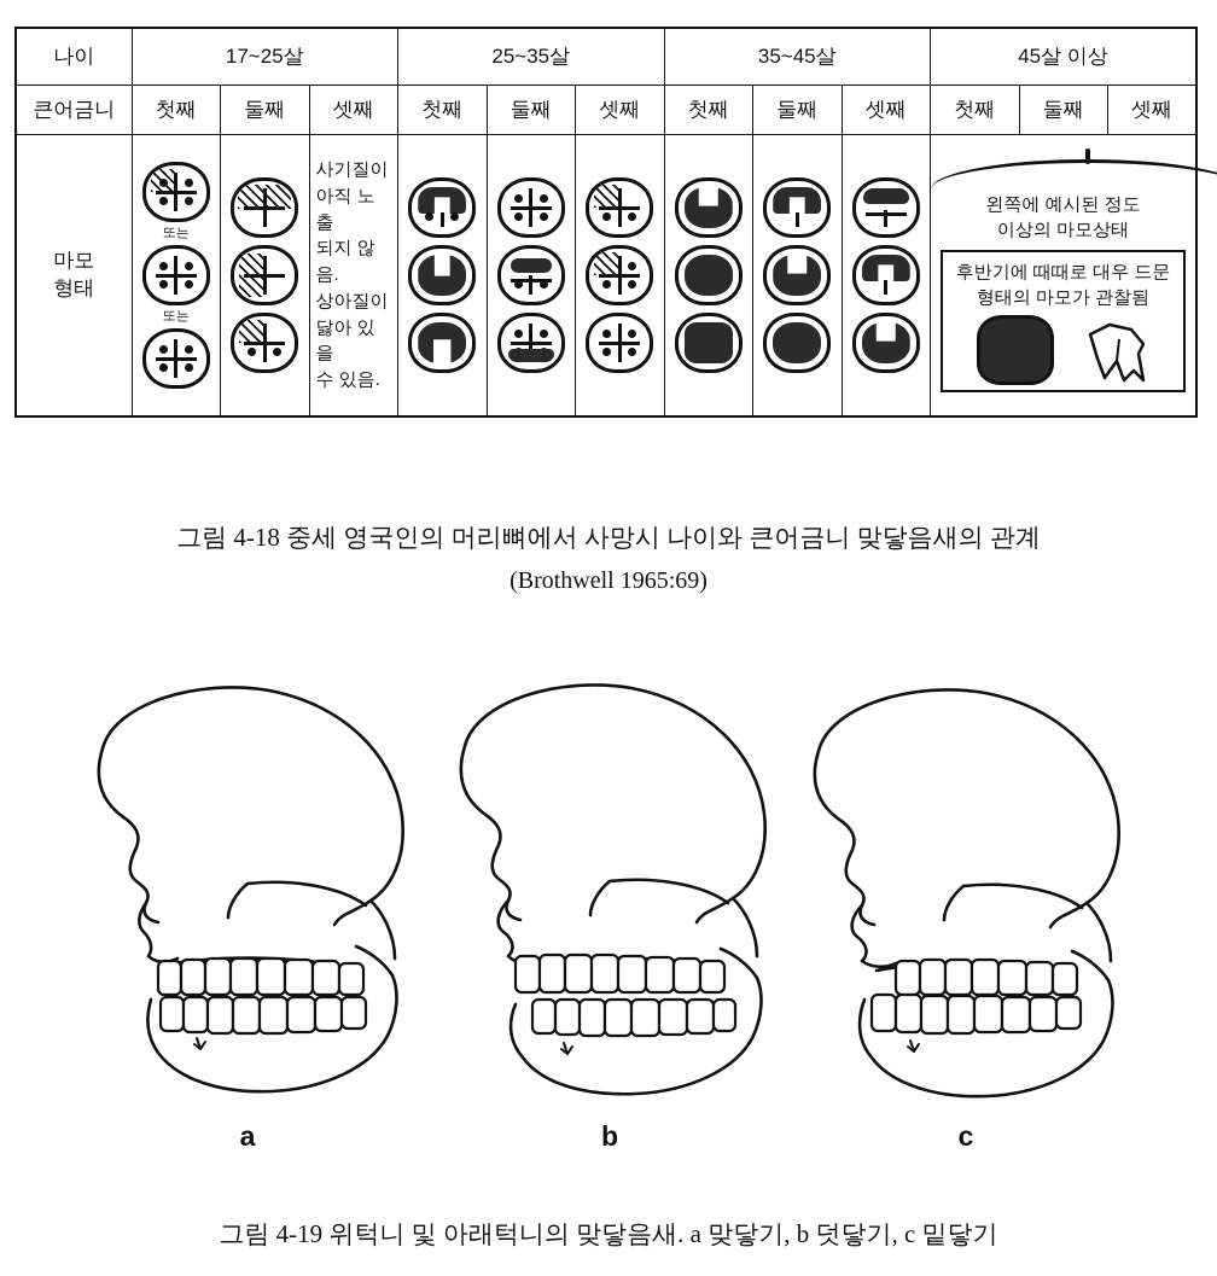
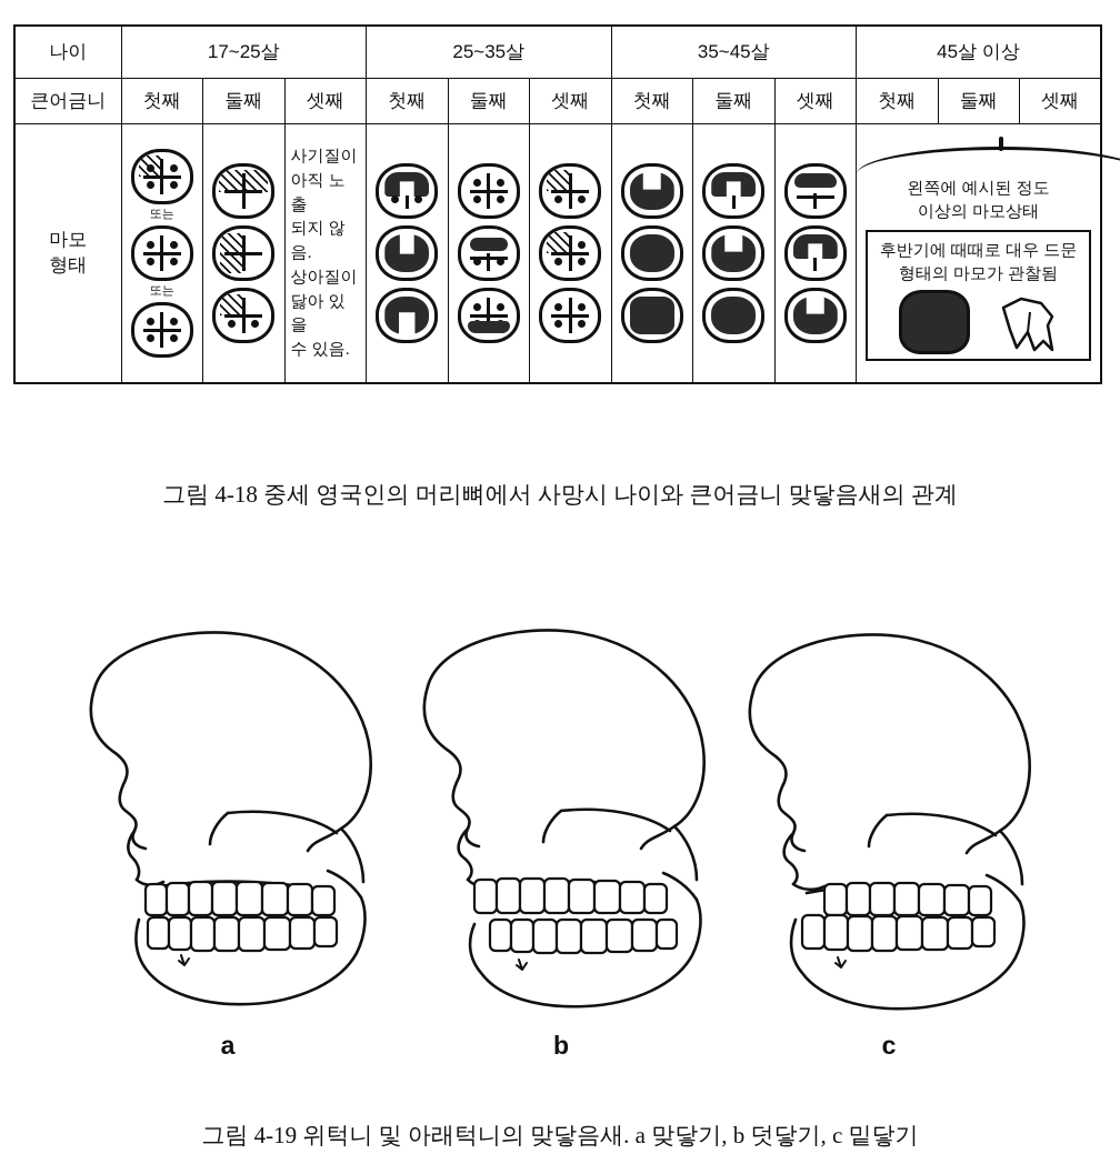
  나이	17~25살	25~35살	35~45살	45살 이상
  큰어금니	첫째	둘째	셋째	첫째	둘째	셋째	첫째	둘째	셋째	첫째	둘째	셋째
  마모형태	또는 또는		사기질이아직 노출되지 않음.상아질이닳아 있을수 있음.							왼쪽에 예시된 정도이상의 마모상태 후반기에 때때로 대우 드문형태의 마모가 관찰됨
  그림 4-18 중세 영국인의 머리뼈에서 사망시 나이와 큰어금니 맞닿음새의 관계
- (Brothwell 1965:69)
  a
  b
  c
  그림 4-19 위턱니 및 아래턱니의 맞닿음새. a 맞닿기, b 덧닿기, c 밑닿기
